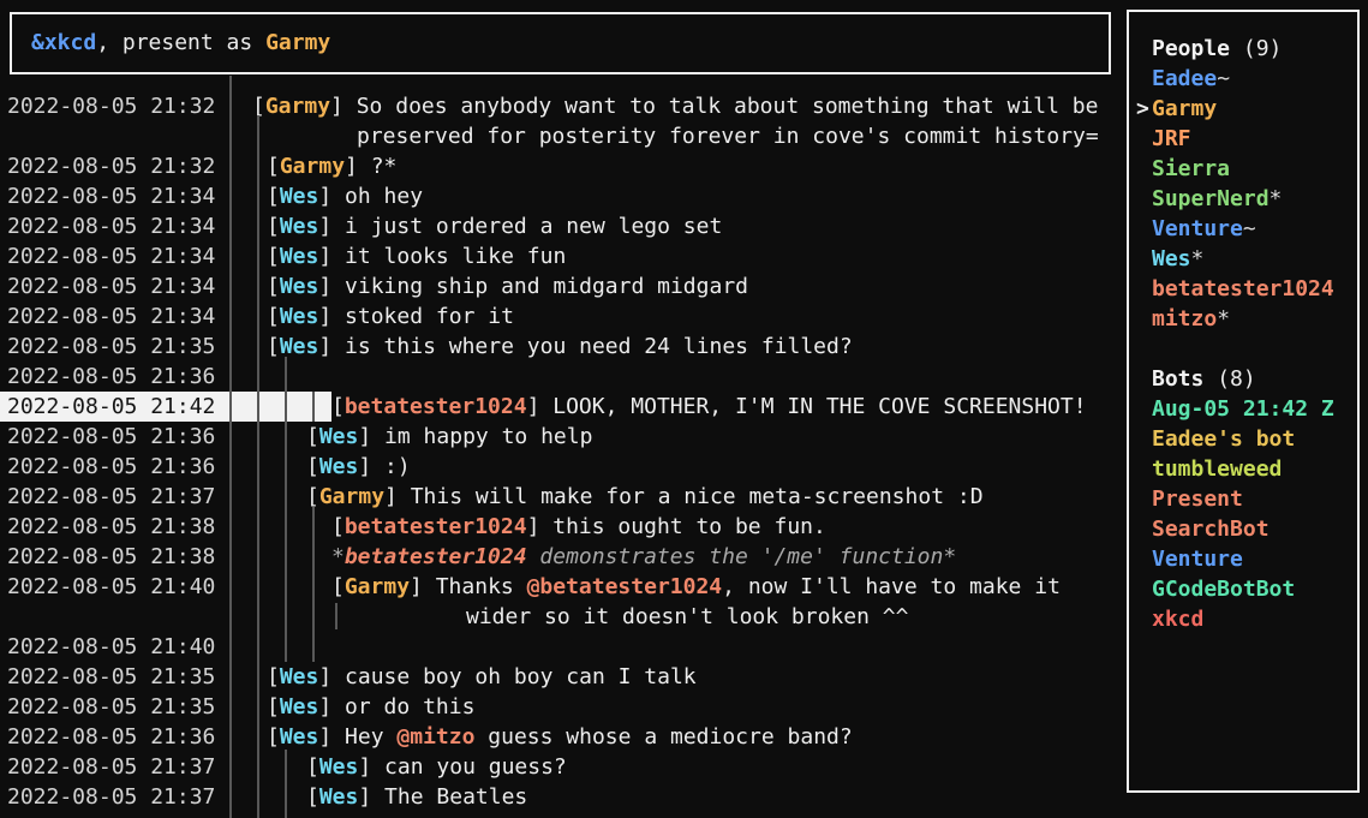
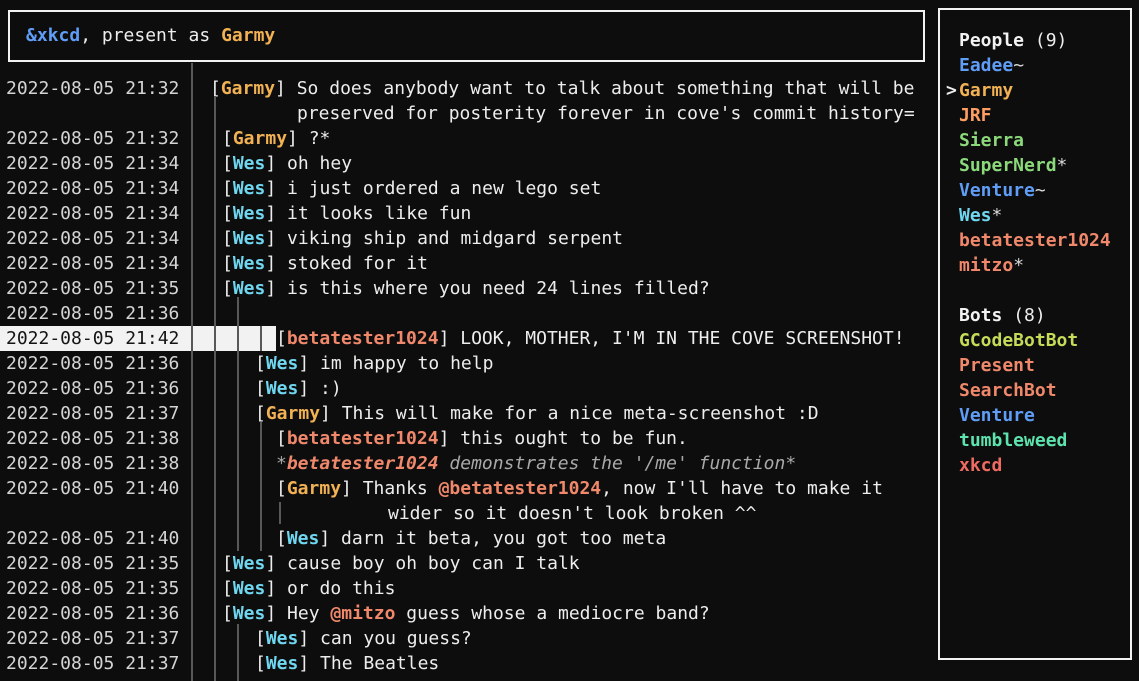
  &xkcd, present as Garmy
  2022-08-05 21:32
  [Garmy] So does anybody want to talk about something that will be
  preserved for posterity forever in cove's commit history=
  2022-08-05 21:32
  [Garmy] ?*
  2022-08-05 21:34
  [Wes] oh hey
  2022-08-05 21:34
  [Wes] i just ordered a new lego set
  2022-08-05 21:34
  [Wes] it looks like fun
  2022-08-05 21:34
- [Wes] viking ship and midgard midgard
+ [Wes] viking ship and midgard serpent
  2022-08-05 21:34
  [Wes] stoked for it
  2022-08-05 21:35
  [Wes] is this where you need 24 lines filled?
  2022-08-05 21:36
  2022-08-05 21:42
  [betatester1024] LOOK, MOTHER, I'M IN THE COVE SCREENSHOT!
  2022-08-05 21:36
  [Wes] im happy to help
  2022-08-05 21:36
  [Wes] :)
  2022-08-05 21:37
  [Garmy] This will make for a nice meta-screenshot :D
  2022-08-05 21:38
  [betatester1024] this ought to be fun.
  2022-08-05 21:38
  *betatester1024 demonstrates the '/me' function*
  2022-08-05 21:40
  [Garmy] Thanks @betatester1024, now I'll have to make it
  wider so it doesn't look broken ^^
  2022-08-05 21:40
+ [Wes] darn it beta, you got too meta
  2022-08-05 21:35
  [Wes] cause boy oh boy can I talk
  2022-08-05 21:35
  [Wes] or do this
  2022-08-05 21:36
  [Wes] Hey @mitzo guess whose a mediocre band?
  2022-08-05 21:37
  [Wes] can you guess?
  2022-08-05 21:37
  [Wes] The Beatles
  People (9)
  Eadee~
  >Garmy
  JRF
  Sierra
  SuperNerd*
  Venture~
  Wes*
  betatester1024
  mitzo*
  Bots (8)
- Aug-05 21:42 Z
- Eadee's bot
- tumbleweed
+ GCodeBotBot
  Present
  SearchBot
  Venture
- GCodeBotBot
+ tumbleweed
  xkcd
